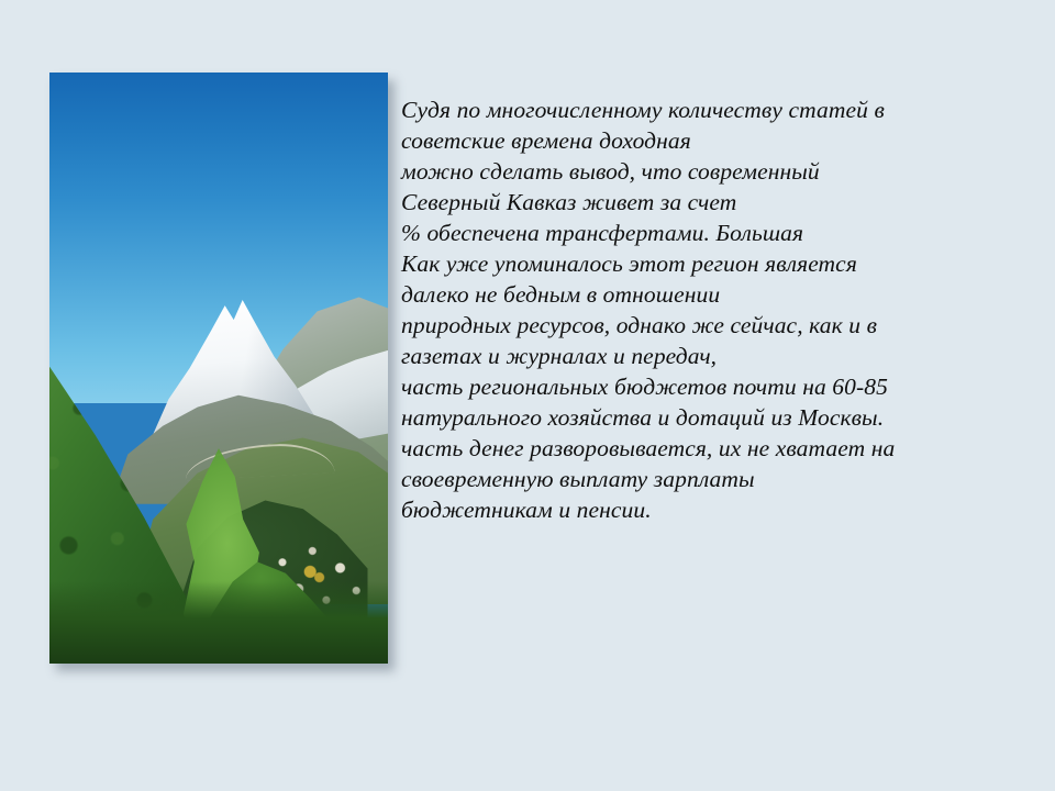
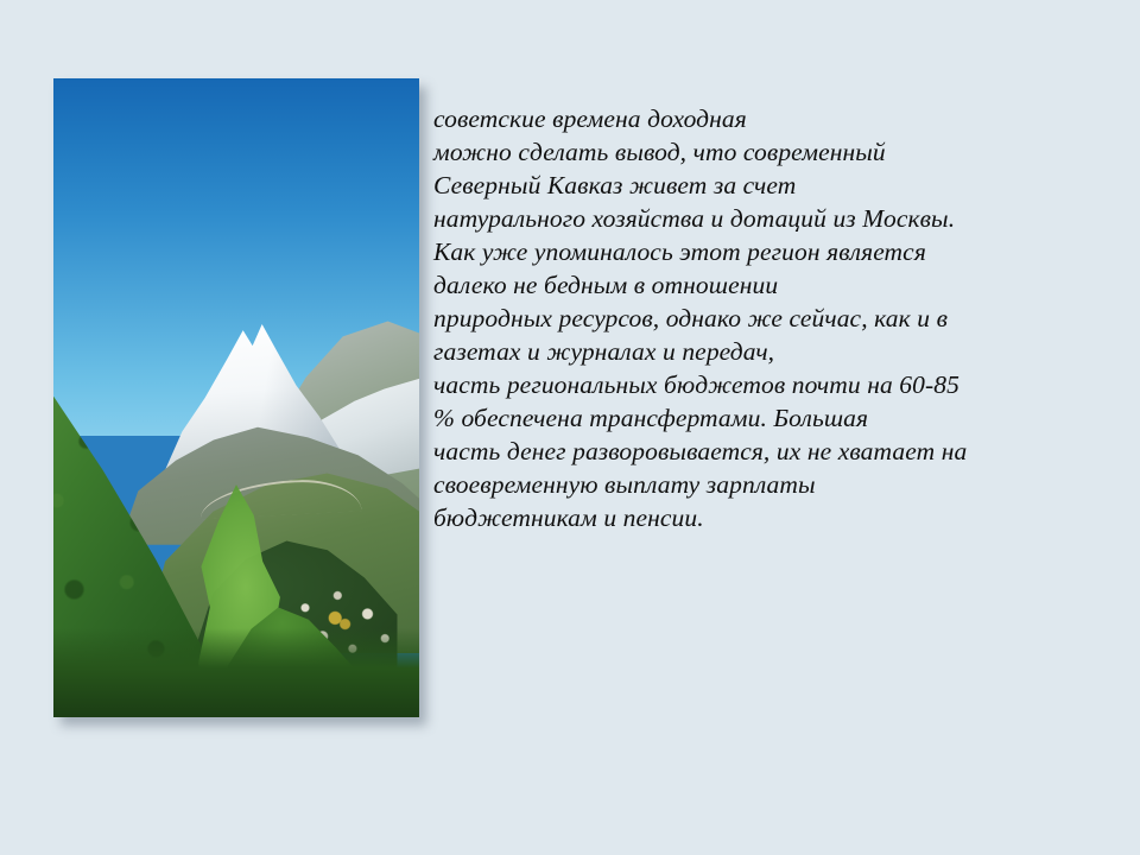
- Судя по многочисленному количеству статей в
  советские времена доходная
  можно сделать вывод, что современный
  Северный Кавказ живет за счет
- % обеспечена трансфертами. Большая
+ натурального хозяйства и дотаций из Москвы.
  Как уже упоминалось этот регион является
  далеко не бедным в отношении
  природных ресурсов, однако же сейчас, как и в
  газетах и журналах и передач,
  часть региональных бюджетов почти на 60-85
- натурального хозяйства и дотаций из Москвы.
+ % обеспечена трансфертами. Большая
  часть денег разворовывается, их не хватает на
  своевременную выплату зарплаты
  бюджетникам и пенсии.
